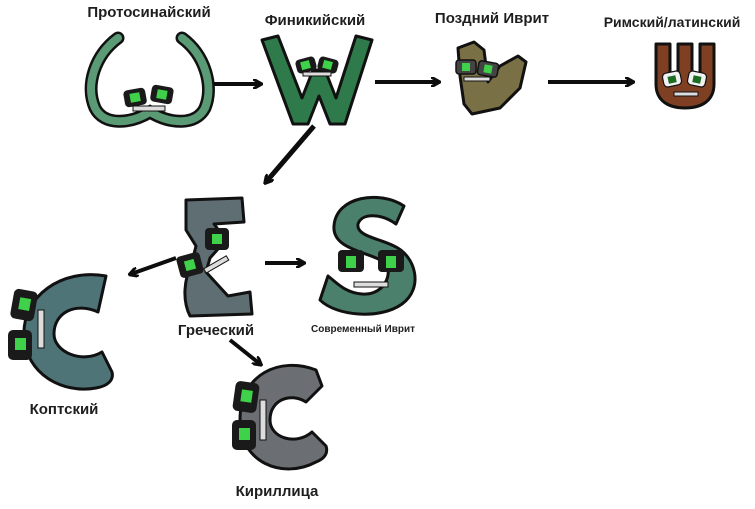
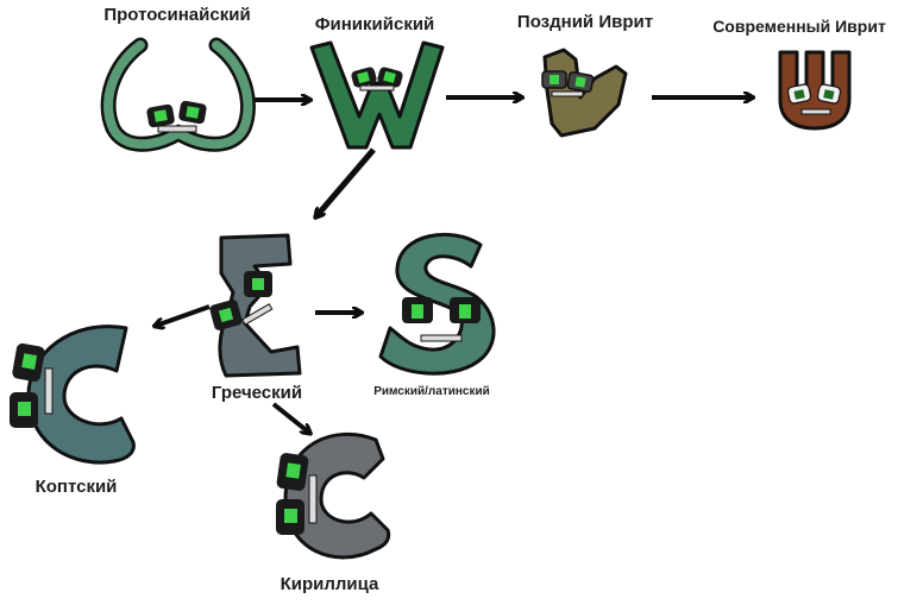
  Протосинайский
  Финикийский
  Поздний Иврит
- Римский/латинский
+ Современный Иврит
  Греческий
- Современный Иврит
+ Римский/латинский
  Коптский
  Кириллица
